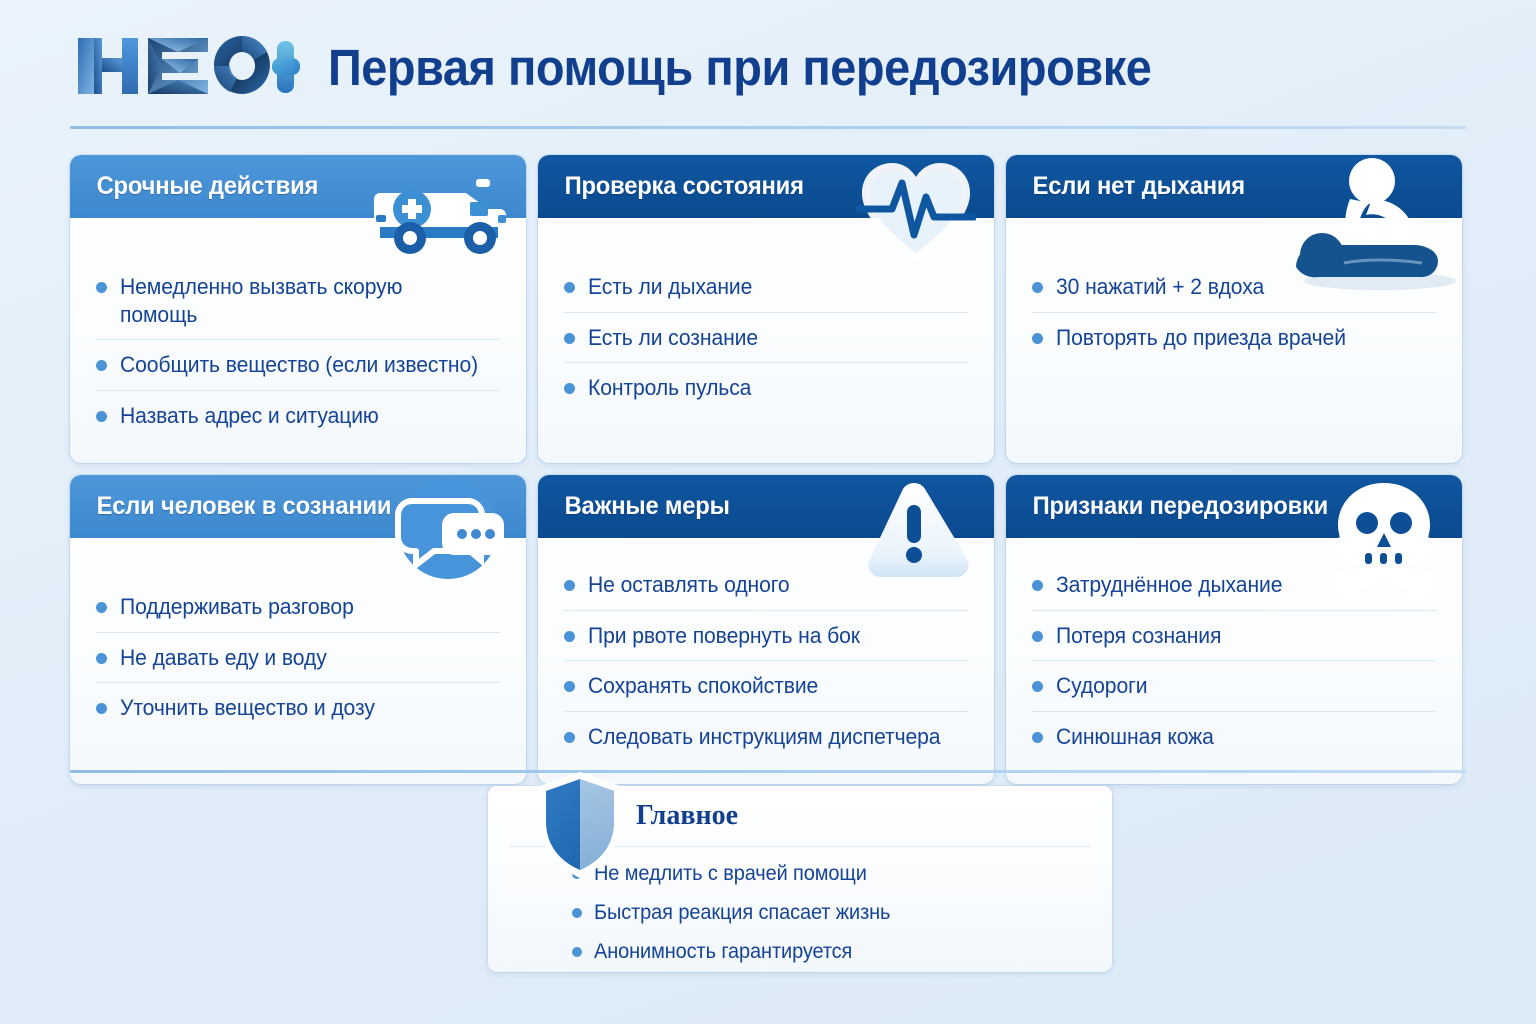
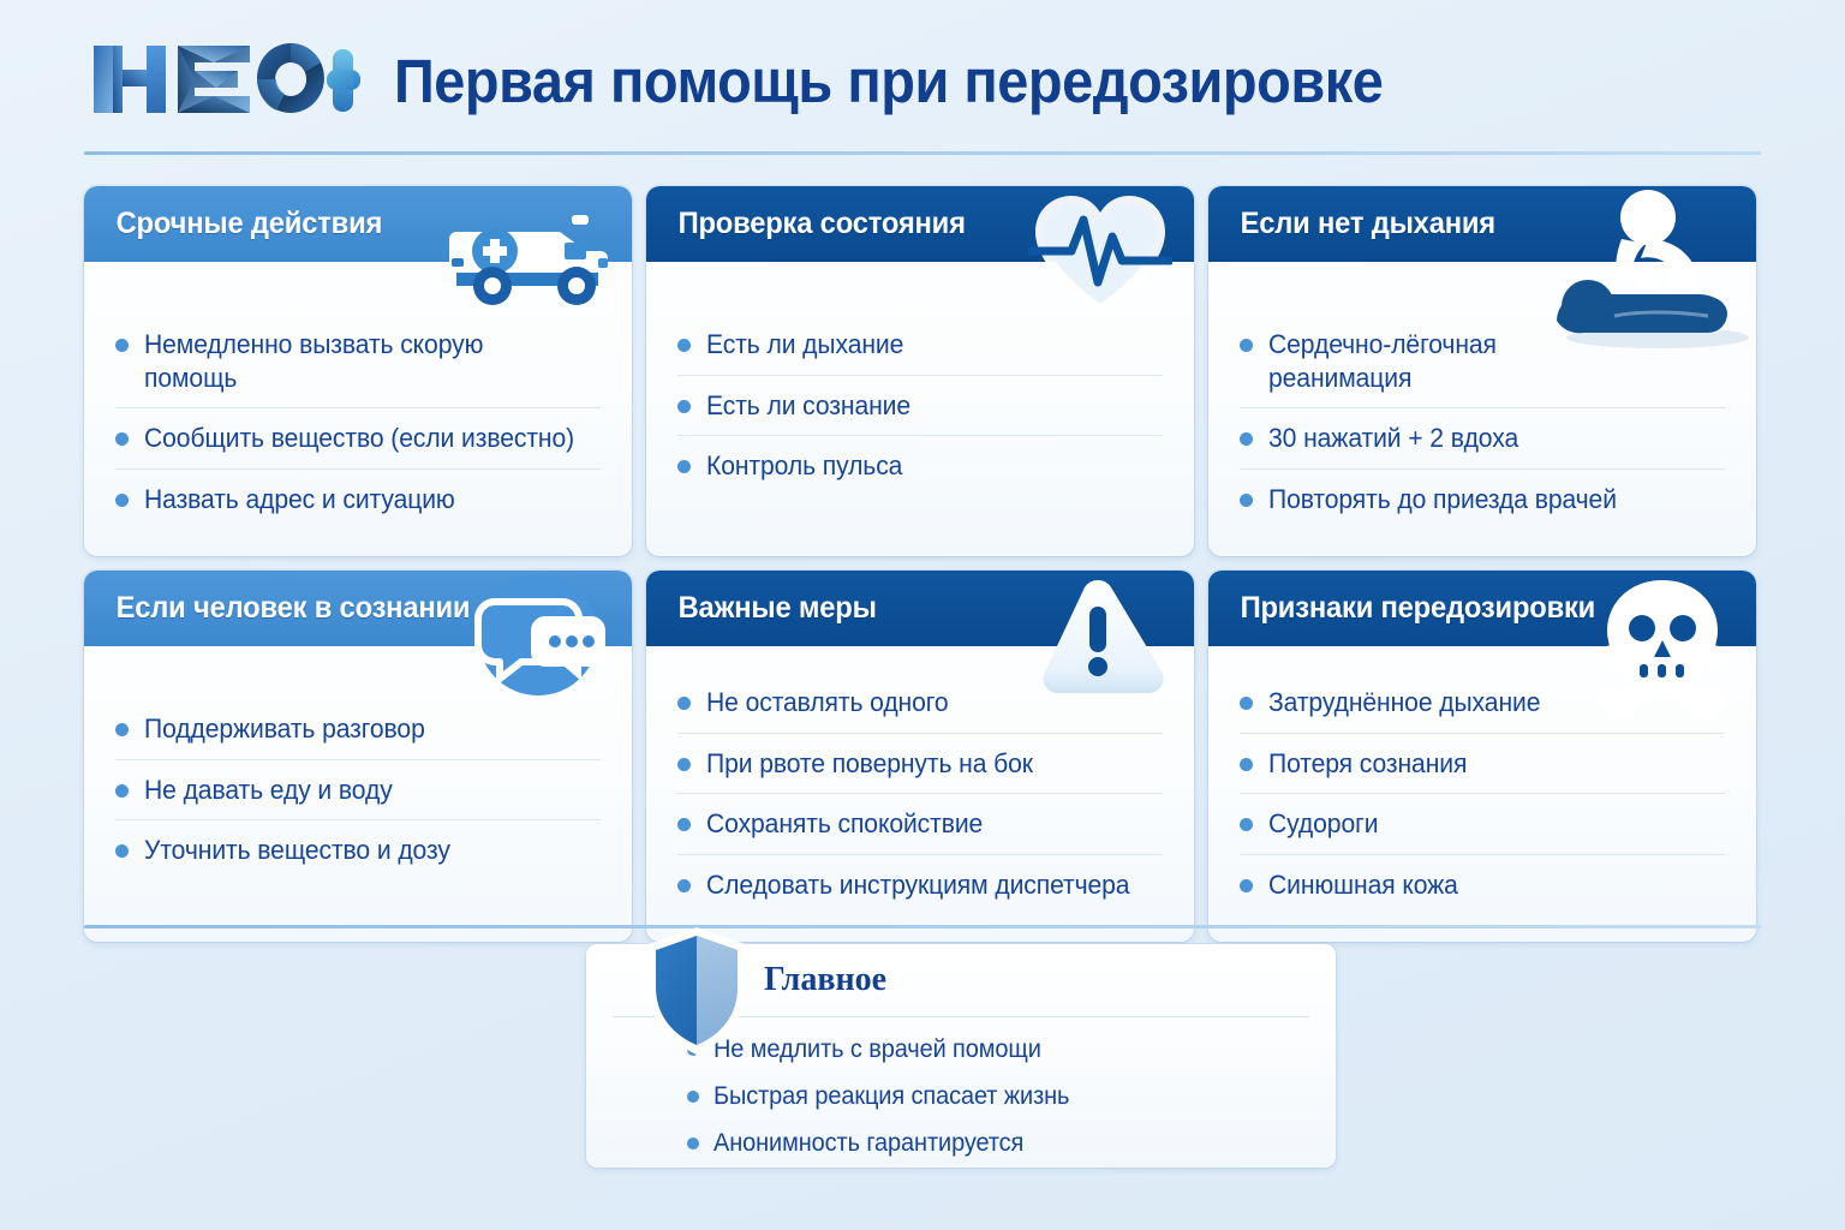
  Первая помощь при передозировке
  Срочные действия
  Немедленно вызвать скорую помощь
  Сообщить вещество (если известно)
  Назвать адрес и ситуацию
  Проверка состояния
  Есть ли дыхание
  Есть ли сознание
  Контроль пульса
  Если нет дыхания
+ Сердечно-лёгочная реанимация
  30 нажатий + 2 вдоха
  Повторять до приезда врачей
  Если человек в сознании
  Поддерживать разговор
  Не давать еду и воду
  Уточнить вещество и дозу
  Важные меры
  Не оставлять одного
  При рвоте повернуть на бок
  Сохранять спокойствие
  Следовать инструкциям диспетчера
  Признаки передозировки
  Затруднённое дыхание
  Потеря сознания
  Судороги
  Синюшная кожа
  Главное
  Не медлить с врачей помощи
  Быстрая реакция спасает жизнь
  Анонимность гарантируется
